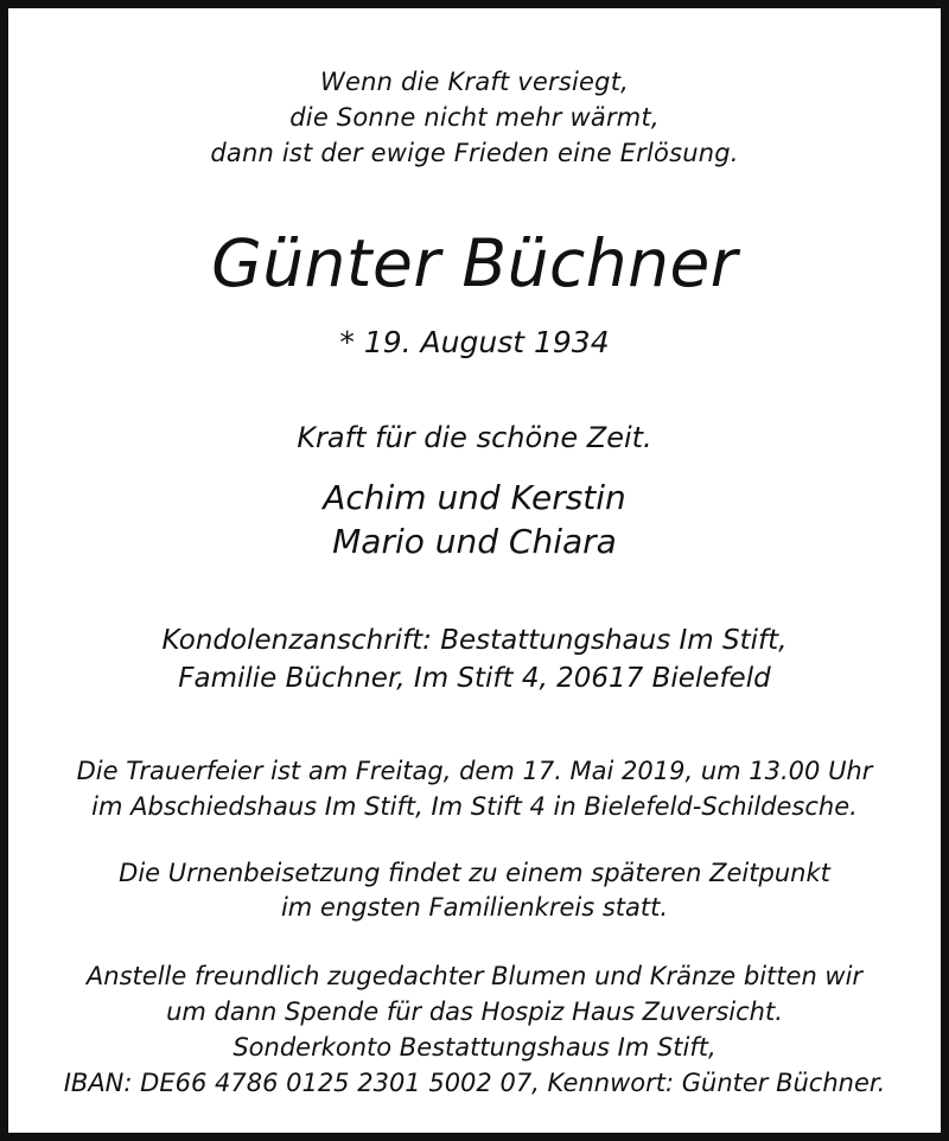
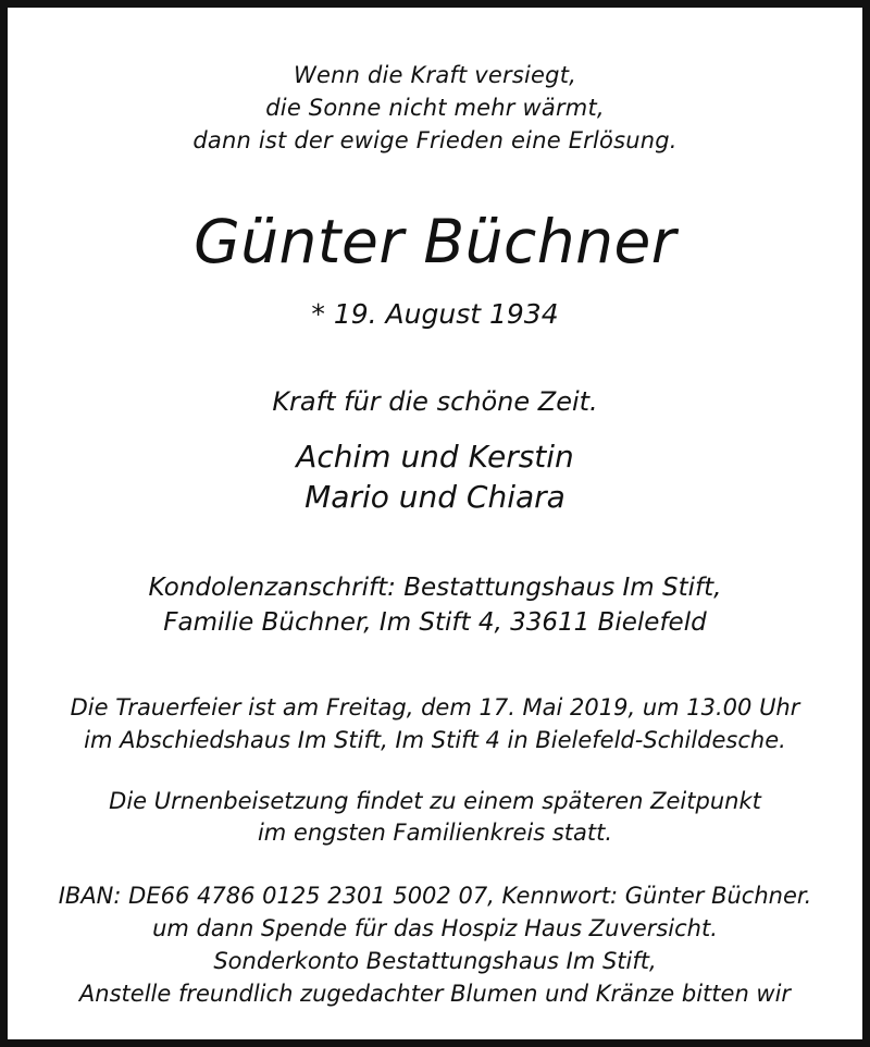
  Wenn die Kraft versiegt,
  die Sonne nicht mehr wärmt,
  dann ist der ewige Frieden eine Erlösung.
  Günter Büchner
  * 19. August 1934
  Kraft für die schöne Zeit.
  Achim und Kerstin
  Mario und Chiara
  Kondolenzanschrift: Bestattungshaus Im Stift,
- Familie Büchner, Im Stift 4, 20617 Bielefeld
+ Familie Büchner, Im Stift 4, 33611 Bielefeld
  Die Trauerfeier ist am Freitag, dem 17. Mai 2019, um 13.00 Uhr
  im Abschiedshaus Im Stift, Im Stift 4 in Bielefeld-Schildesche.
  Die Urnenbeisetzung findet zu einem späteren Zeitpunkt
  im engsten Familienkreis statt.
- Anstelle freundlich zugedachter Blumen und Kränze bitten wir
+ IBAN: DE66 4786 0125 2301 5002 07, Kennwort: Günter Büchner.
  um dann Spende für das Hospiz Haus Zuversicht.
  Sonderkonto Bestattungshaus Im Stift,
- IBAN: DE66 4786 0125 2301 5002 07, Kennwort: Günter Büchner.
+ Anstelle freundlich zugedachter Blumen und Kränze bitten wir
